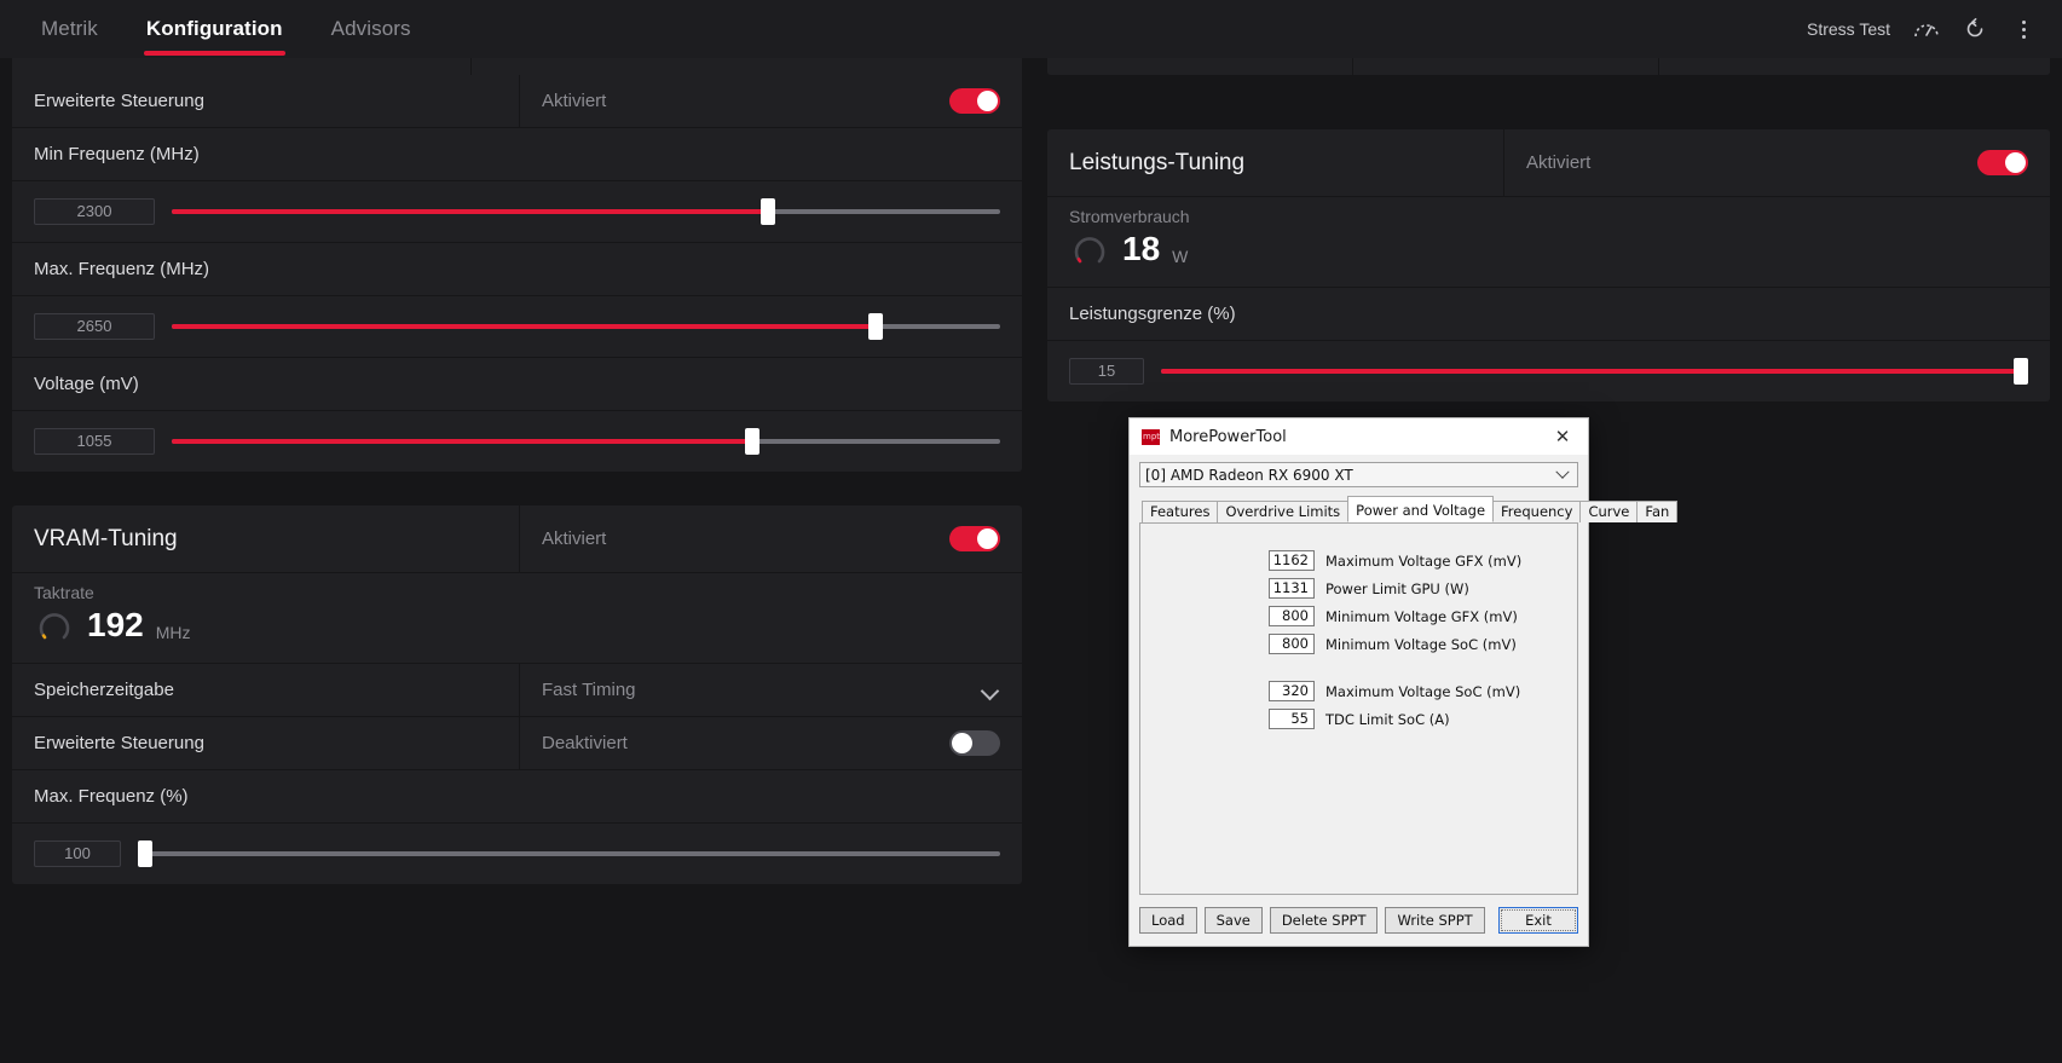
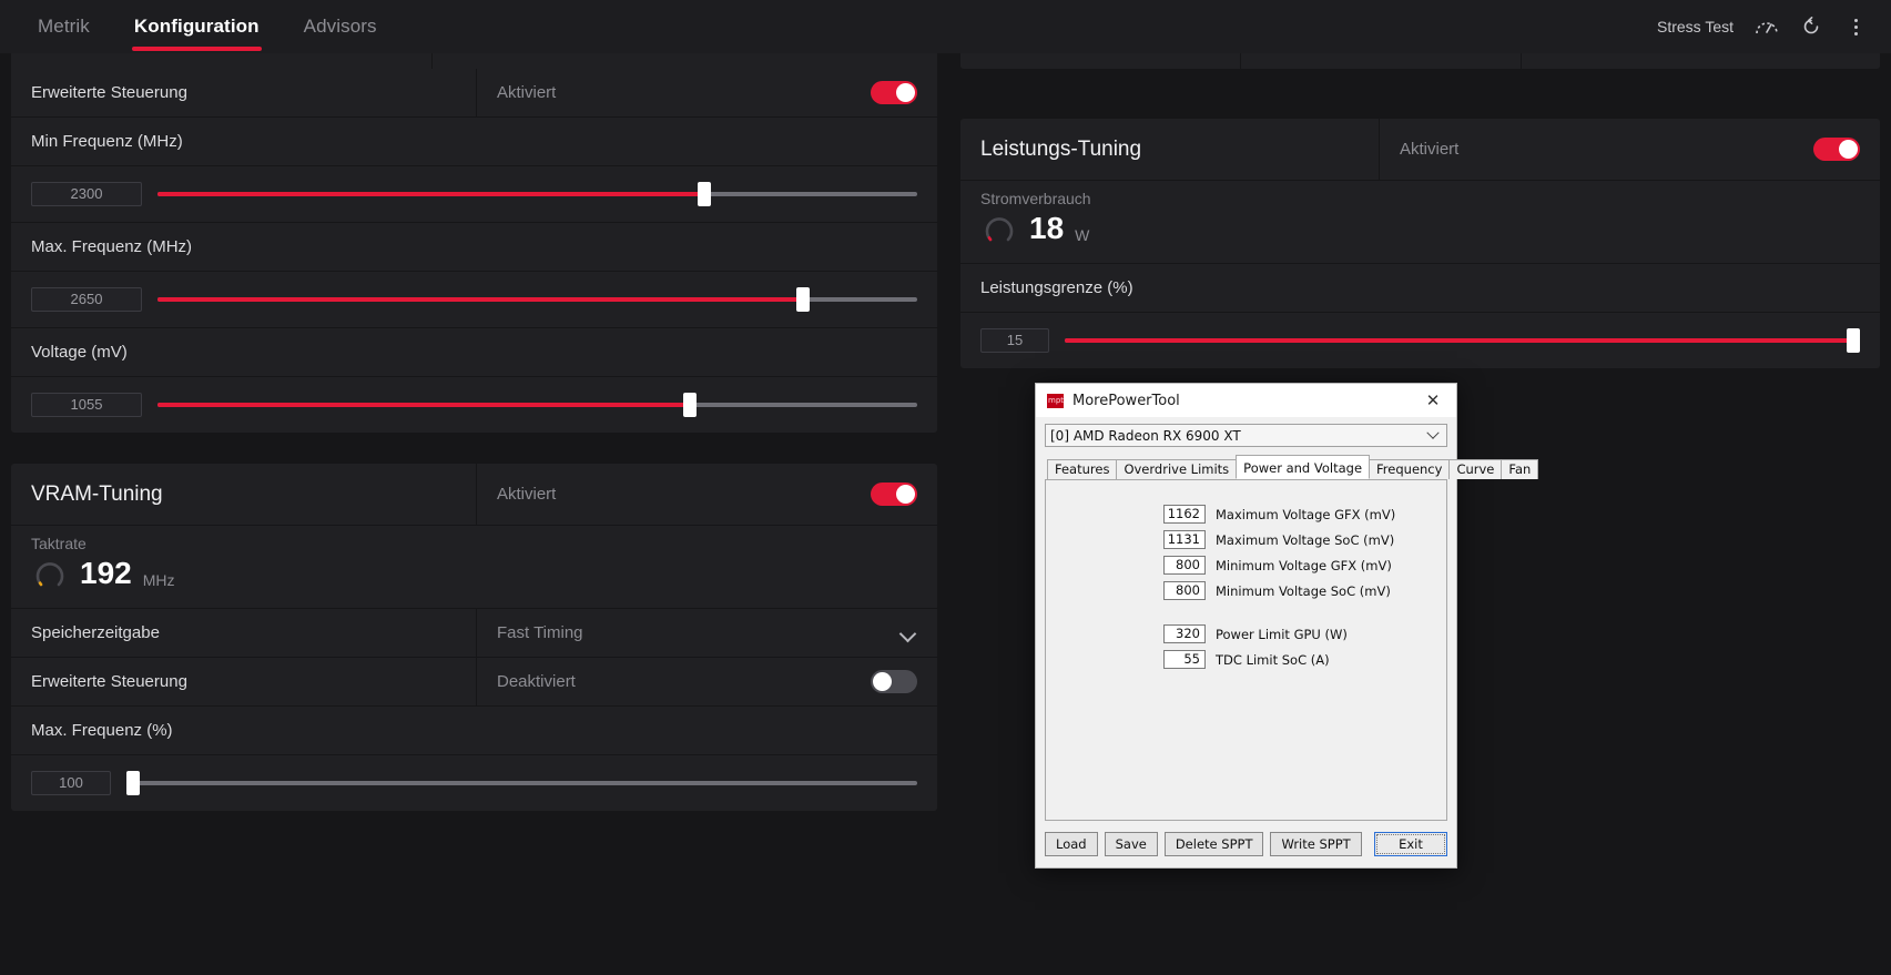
  Erweiterte Steuerung
  Aktiviert
  Min Frequenz (MHz)
  2300
  Max. Frequenz (MHz)
  2650
  Voltage (mV)
  1055
  VRAM-Tuning
  Aktiviert
  Taktrate
  192
  MHz
  Speicherzeitgabe
  Fast Timing
  Erweiterte Steuerung
  Deaktiviert
  Max. Frequenz (%)
  100
  Leistungs-Tuning
  Aktiviert
  Stromverbrauch
  18
  W
  Leistungsgrenze (%)
  15
  Metrik
  Konfiguration
  Advisors
  Stress Test
  MorePowerTool
  ✕
  [0] AMD Radeon RX 6900 XT
  Features
  Overdrive Limits
  Power and Voltage
  Frequency
  Curve
  Fan
  1162
  Maximum Voltage GFX (mV)
  1131
- Power Limit GPU (W)
+ Maximum Voltage SoC (mV)
  800
  Minimum Voltage GFX (mV)
  800
  Minimum Voltage SoC (mV)
  320
- Maximum Voltage SoC (mV)
+ Power Limit GPU (W)
  55
  TDC Limit SoC (A)
  Load
  Save
  Delete SPPT
  Write SPPT
  Exit
